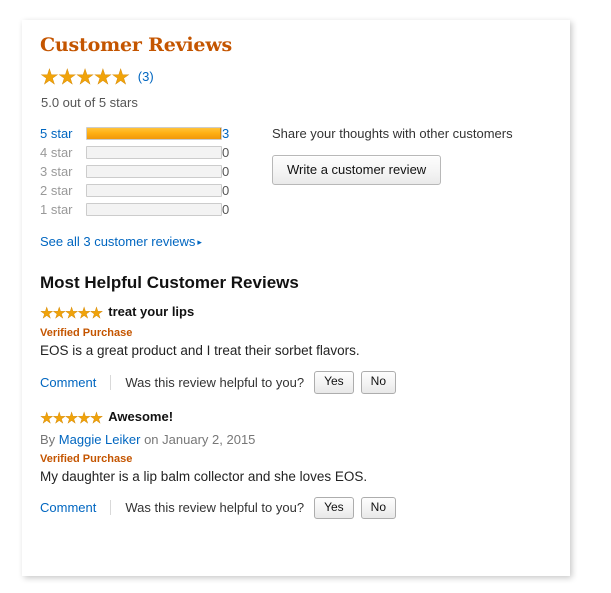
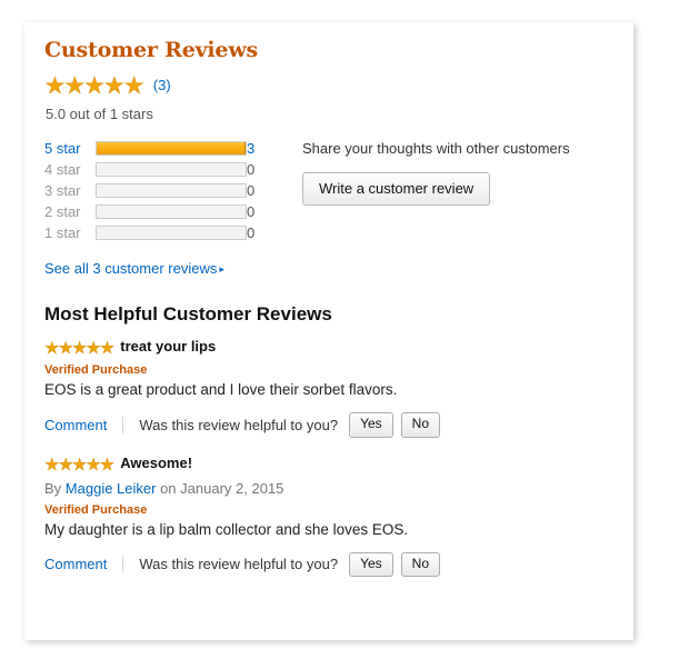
  Customer Reviews
  ★★★★★ (3)
- 5.0 out of 5 stars
+ 5.0 out of 1 stars
  5 star		3
  4 star		0
  3 star		0
  2 star		0
  1 star		0
  See all 3 customer reviews ▸
  Share your thoughts with other customers
  Write a customer review
  Most Helpful Customer Reviews
  ★★★★★ treat your lips
  Verified Purchase
- EOS is a great product and I treat their sorbet flavors.
+ EOS is a great product and I love their sorbet flavors.
  Comment
  Was this review helpful to you?
  Yes
  No
  ★★★★★ Awesome!
  By Maggie Leiker on January 2, 2015
  Verified Purchase
  My daughter is a lip balm collector and she loves EOS.
  Comment
  Was this review helpful to you?
  Yes
  No
